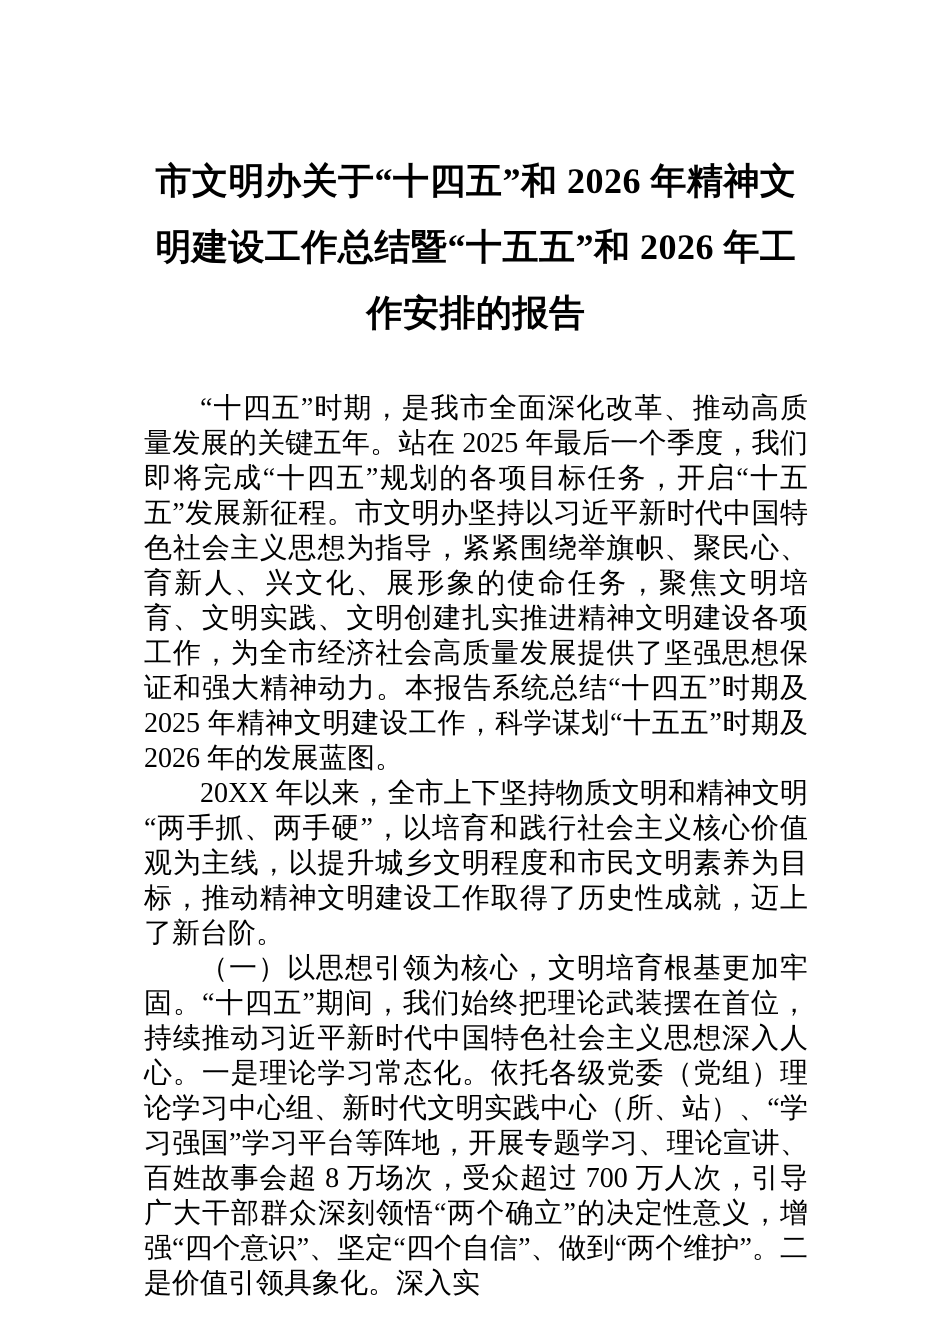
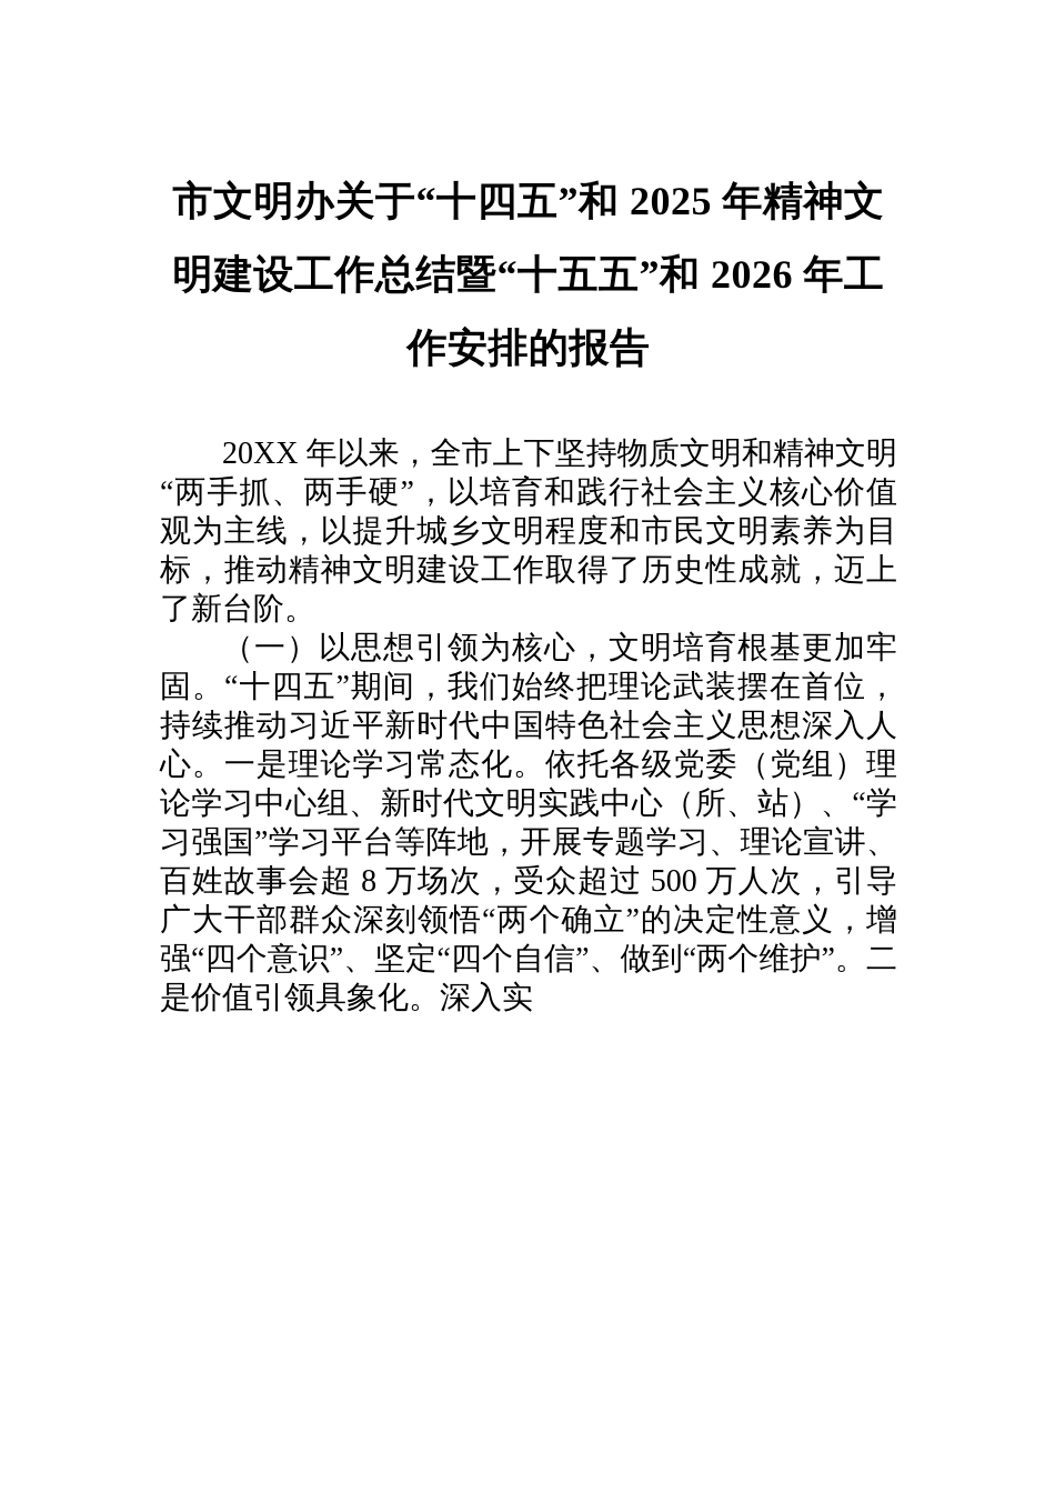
- 市文明办关于“十四五”和 2026 年精神文明建设工作总结暨“十五五”和 2026 年工作安排的报告
+ 市文明办关于“十四五”和 2025 年精神文明建设工作总结暨“十五五”和 2026 年工作安排的报告
- “十四五”时期，是我市全面深化改革、推动高质量发展的关键五年。站在 2025 年最后一个季度，我们即将完成“十四五”规划的各项目标任务，开启“十五五”发展新征程。市文明办坚持以习近平新时代中国特色社会主义思想为指导，紧紧围绕举旗帜、聚民心、育新人、兴文化、展形象的使命任务，聚焦文明培育、文明实践、文明创建扎实推进精神文明建设各项工作，为全市经济社会高质量发展提供了坚强思想保证和强大精神动力。本报告系统总结“十四五”时期及 2025 年精神文明建设工作，科学谋划“十五五”时期及 2026 年的发展蓝图。
  20XX 年以来，全市上下坚持物质文明和精神文明“两手抓、两手硬”，以培育和践行社会主义核心价值观为主线，以提升城乡文明程度和市民文明素养为目标，推动精神文明建设工作取得了历史性成就，迈上了新台阶。
- （一）以思想引领为核心，文明培育根基更加牢固。“十四五”期间，我们始终把理论武装摆在首位，持续推动习近平新时代中国特色社会主义思想深入人心。一是理论学习常态化。依托各级党委（党组）理论学习中心组、新时代文明实践中心（所、站）、“学习强国”学习平台等阵地，开展专题学习、理论宣讲、百姓故事会超 8 万场次，受众超过 700 万人次，引导广大干部群众深刻领悟“两个确立”的决定性意义，增强“四个意识”、坚定“四个自信”、做到“两个维护”。二是价值引领具象化。深入实
+ （一）以思想引领为核心，文明培育根基更加牢固。“十四五”期间，我们始终把理论武装摆在首位，持续推动习近平新时代中国特色社会主义思想深入人心。一是理论学习常态化。依托各级党委（党组）理论学习中心组、新时代文明实践中心（所、站）、“学习强国”学习平台等阵地，开展专题学习、理论宣讲、百姓故事会超 8 万场次，受众超过 500 万人次，引导广大干部群众深刻领悟“两个确立”的决定性意义，增强“四个意识”、坚定“四个自信”、做到“两个维护”。二是价值引领具象化。深入实
